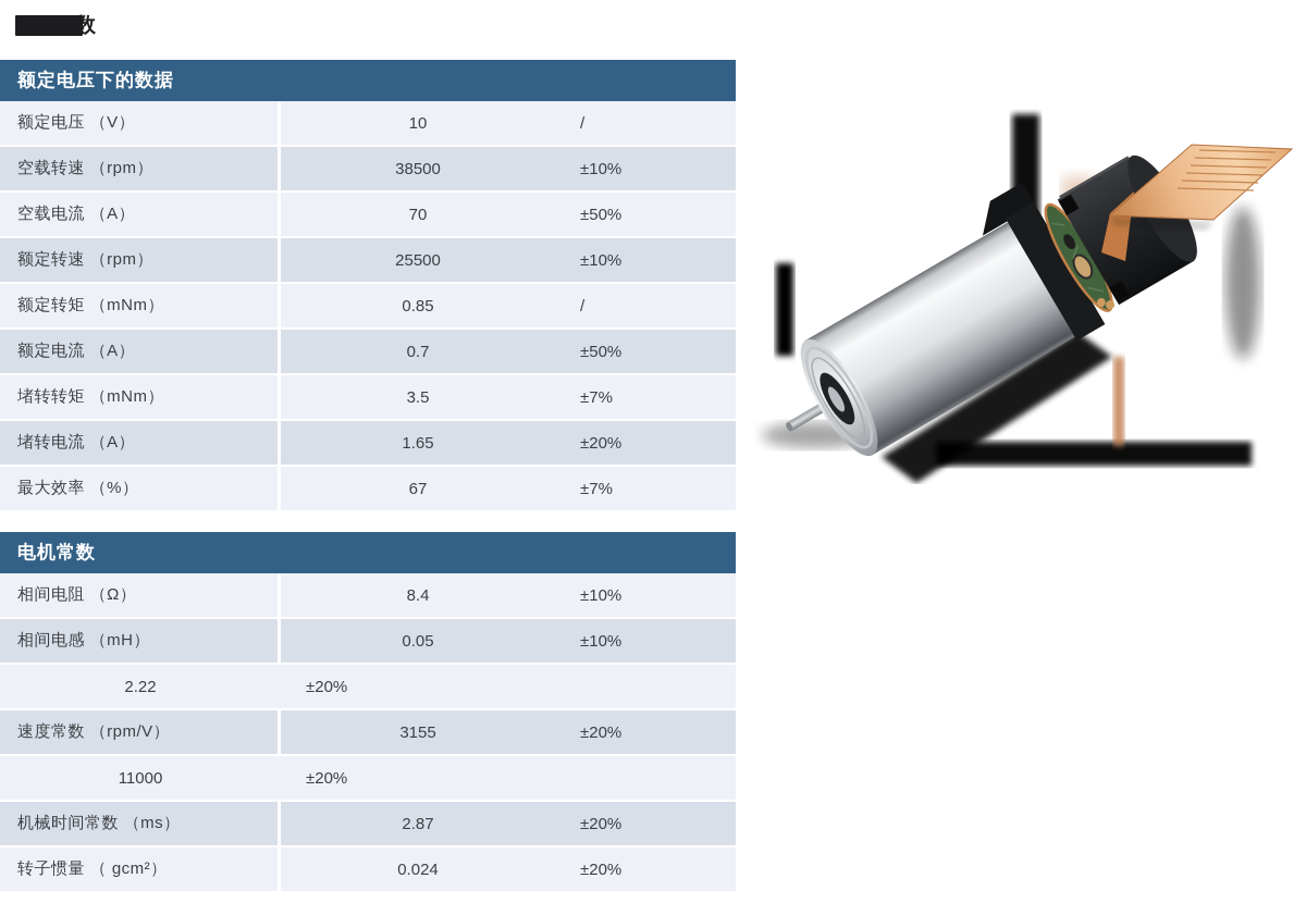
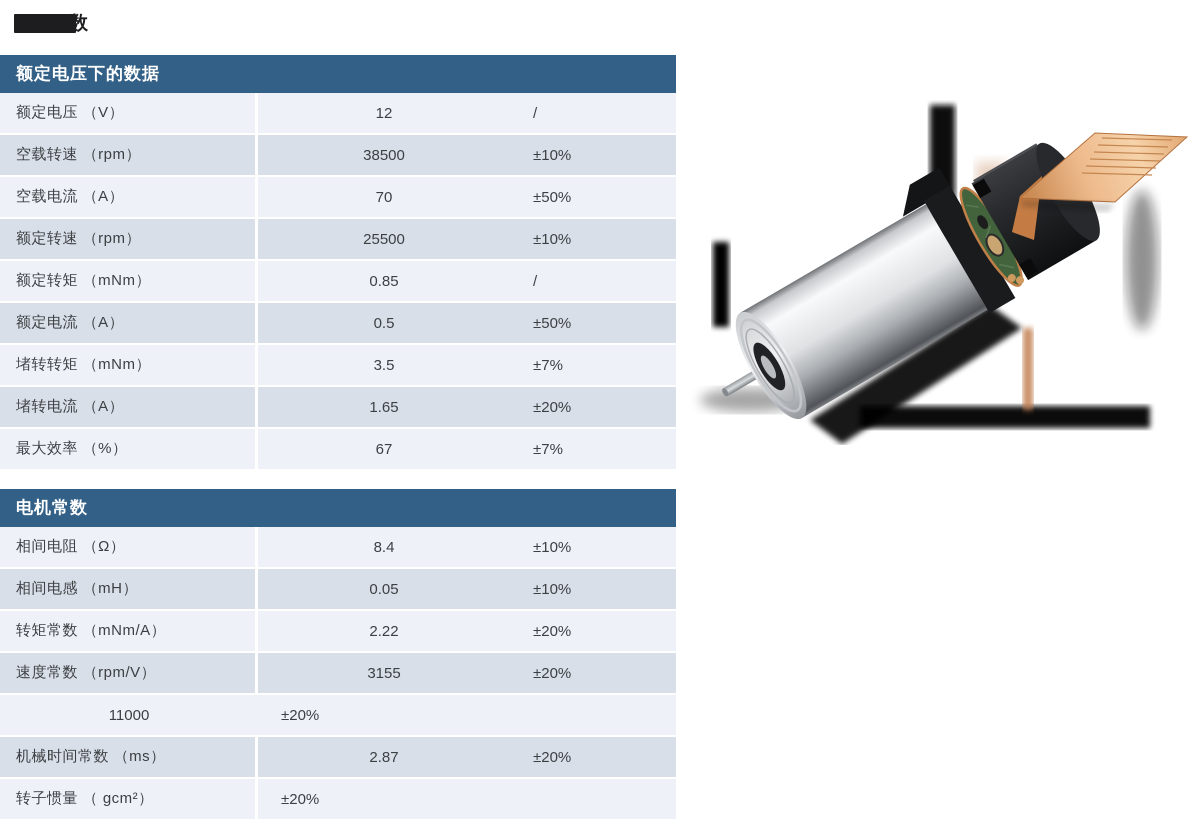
  数
  额定电压下的数据
  额定电压 （V）
- 10
+ 12
  /
  空载转速 （rpm）
  38500
  ±10%
  空载电流 （A）
  70
  ±50%
  额定转速 （rpm）
  25500
  ±10%
  额定转矩 （mNm）
  0.85
  /
  额定电流 （A）
- 0.7
+ 0.5
  ±50%
  堵转转矩 （mNm）
  3.5
  ±7%
  堵转电流 （A）
  1.65
  ±20%
  最大效率 （%）
  67
  ±7%
  电机常数
  相间电阻 （Ω）
  8.4
  ±10%
  相间电感 （mH）
  0.05
  ±10%
+ 转矩常数 （mNm/A）
  2.22
  ±20%
  速度常数 （rpm/V）
  3155
  ±20%
  11000
  ±20%
  机械时间常数 （ms）
  2.87
  ±20%
  转子惯量 （ gcm²）
- 0.024
  ±20%
